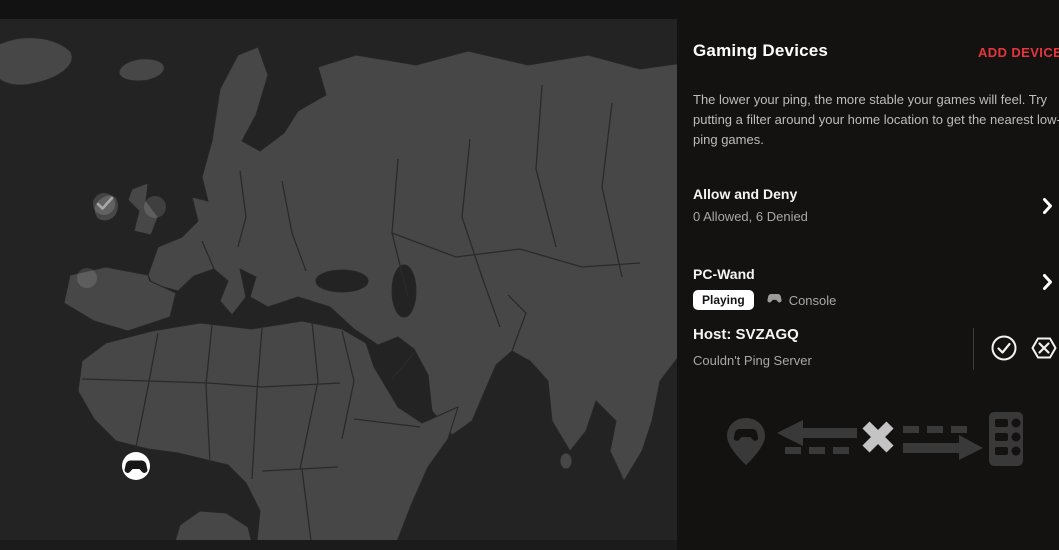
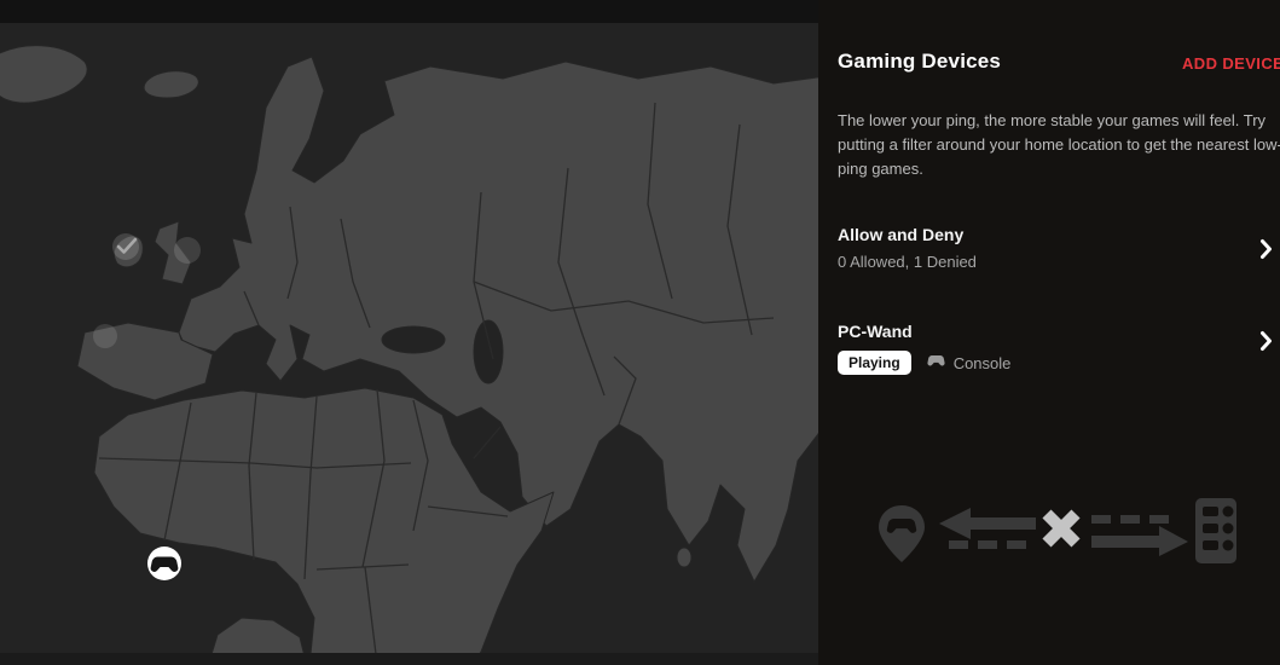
  Gaming Devices
  ADD DEVICE
  The lower your ping, the more stable your games will feel. Try putting a filter around your home location to get the nearest lowping games.
  Allow and Deny
- 0 Allowed, 6 Denied
+ 0 Allowed, 1 Denied
  PC-Wand
  Playing
  Console
- Host: SVZAGQ
- Couldn't Ping Server
